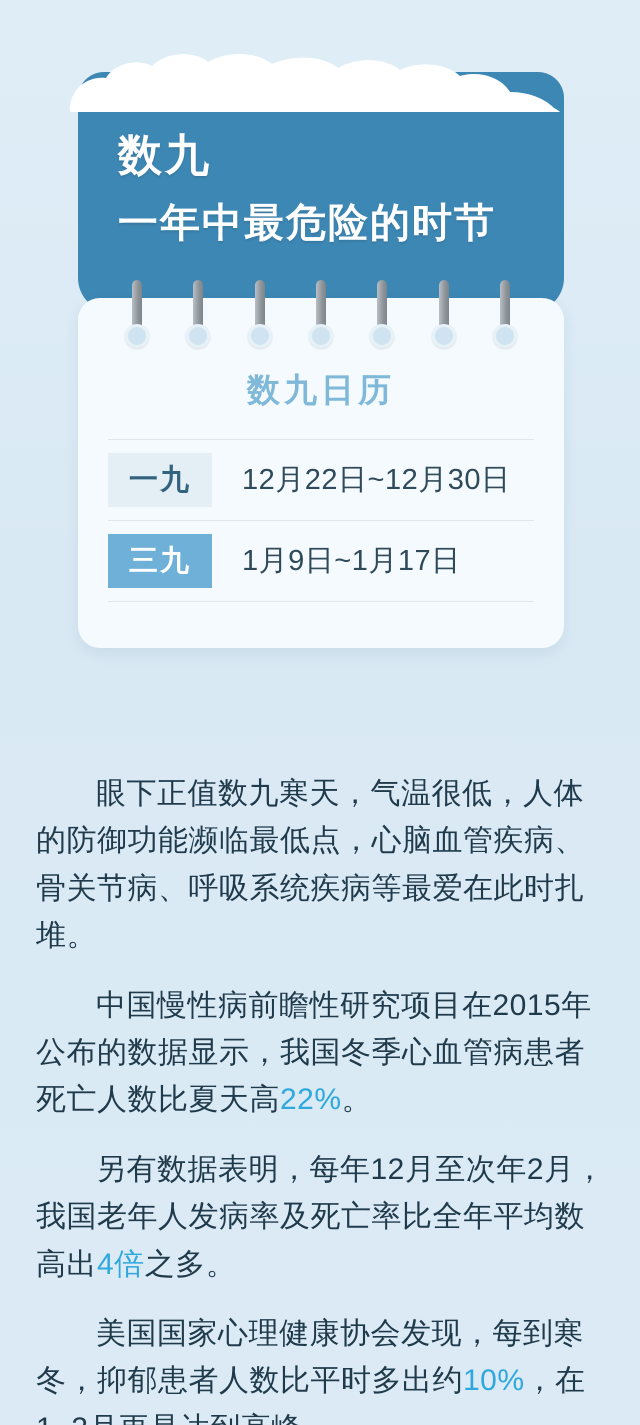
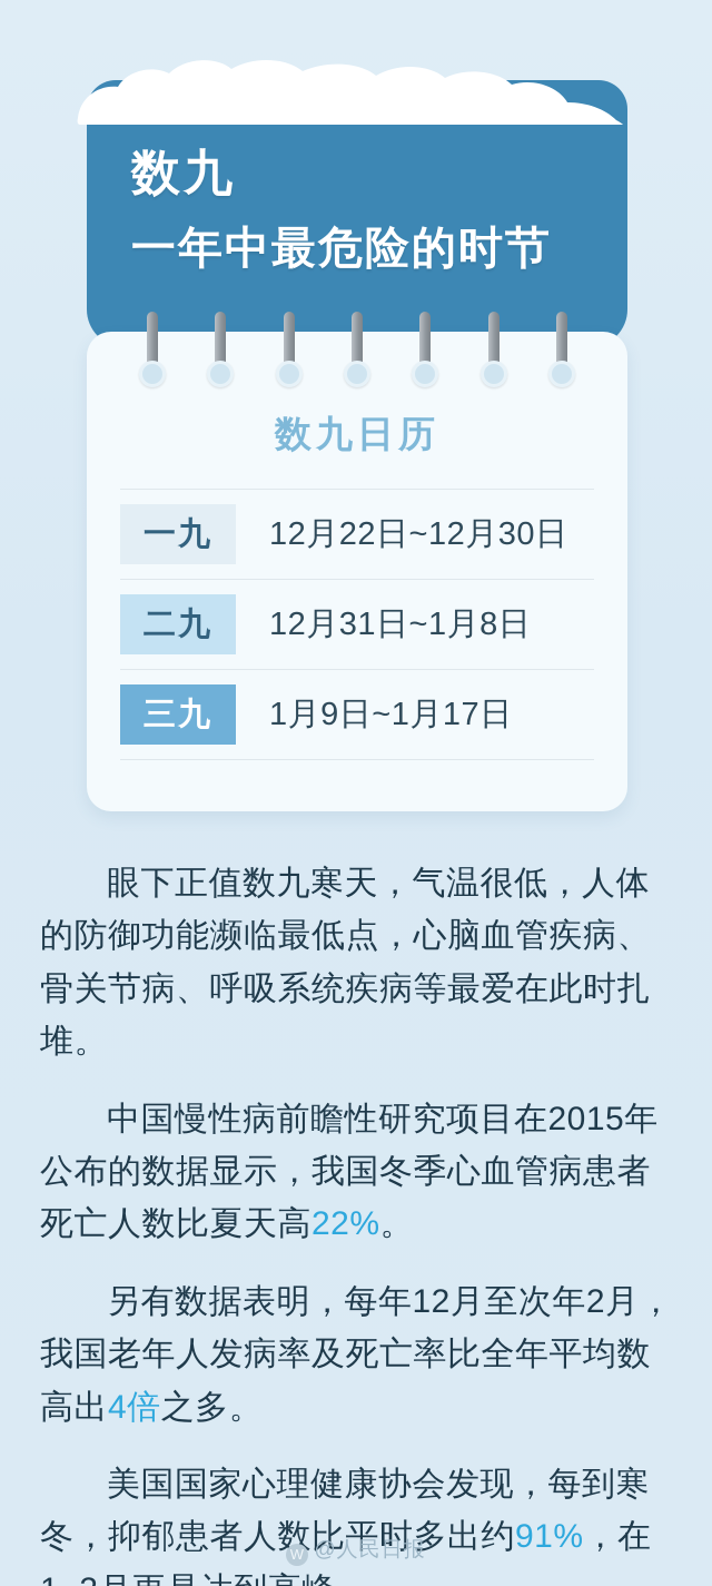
  数九
  一年中最危险的时节
  数九日历
  一九	12月22日~12月30日
+ 二九	12月31日~1月8日
  三九	1月9日~1月17日
  眼下正值数九寒天，气温很低，人体的防御功能濒临最低点，心脑血管疾病、骨关节病、呼吸系统疾病等最爱在此时扎堆。
  中国慢性病前瞻性研究项目在2015年公布的数据显示，我国冬季心血管病患者死亡人数比夏天高22%。
  另有数据表明，每年12月至次年2月，我国老年人发病率及死亡率比全年平均数高出4倍之多。
- 美国国家心理健康协会发现，每到寒冬，抑郁患者人数比平时多出约10%，在
+ 美国国家心理健康协会发现，每到寒冬，抑郁患者人数比平时多出约91%，在
+ W @人民日报
